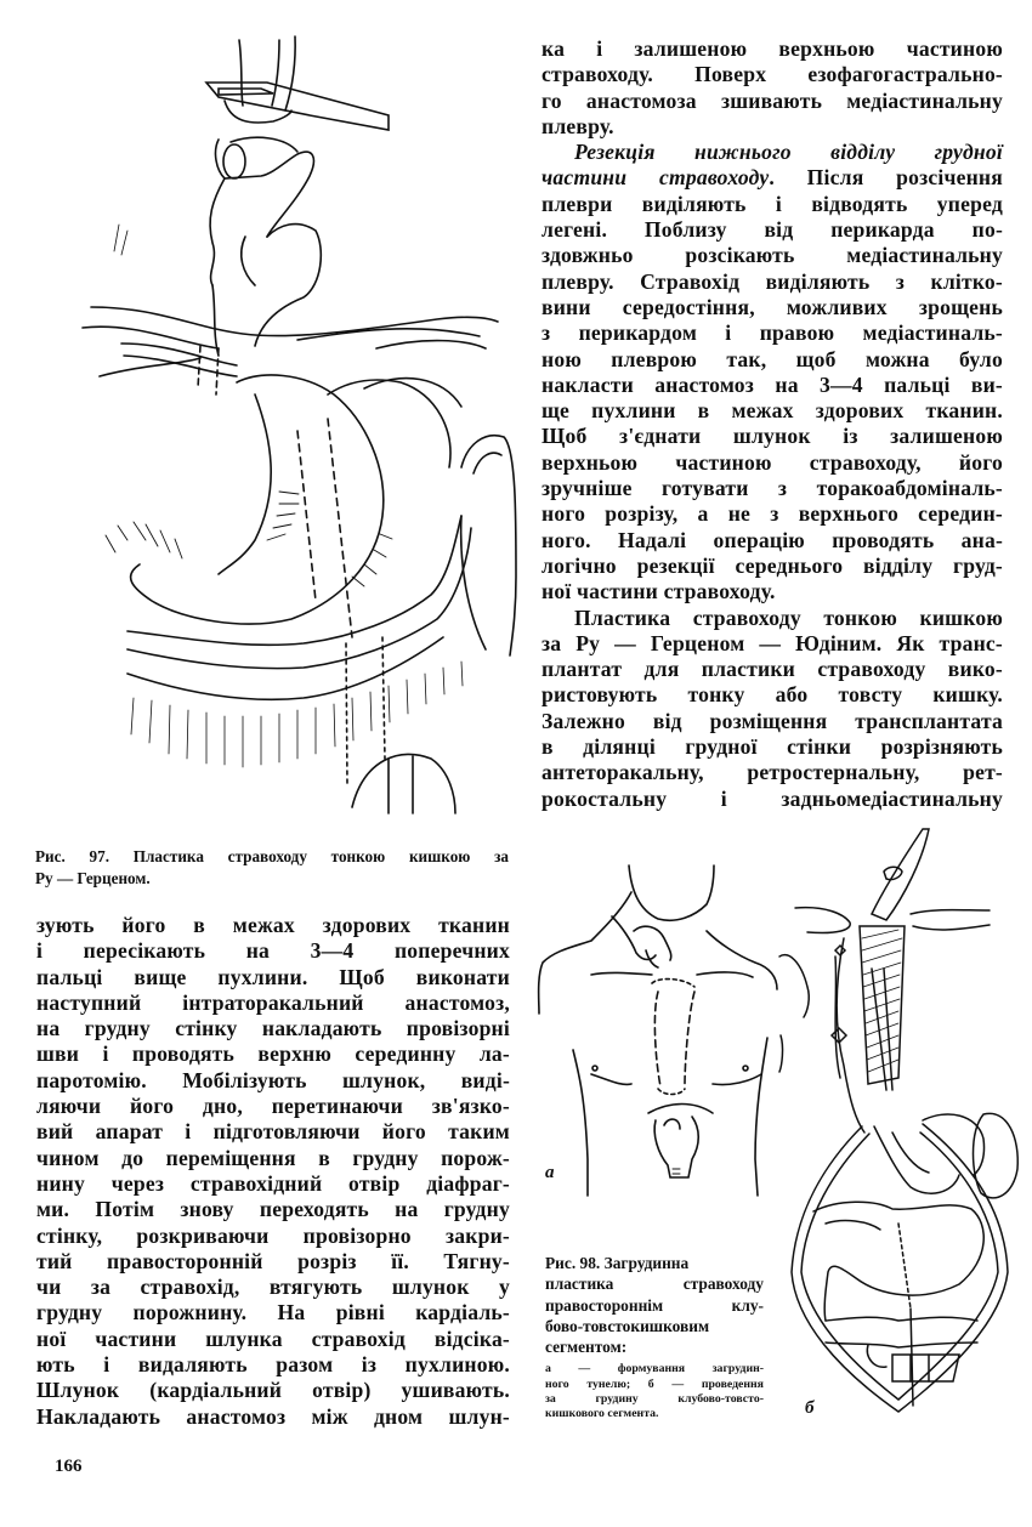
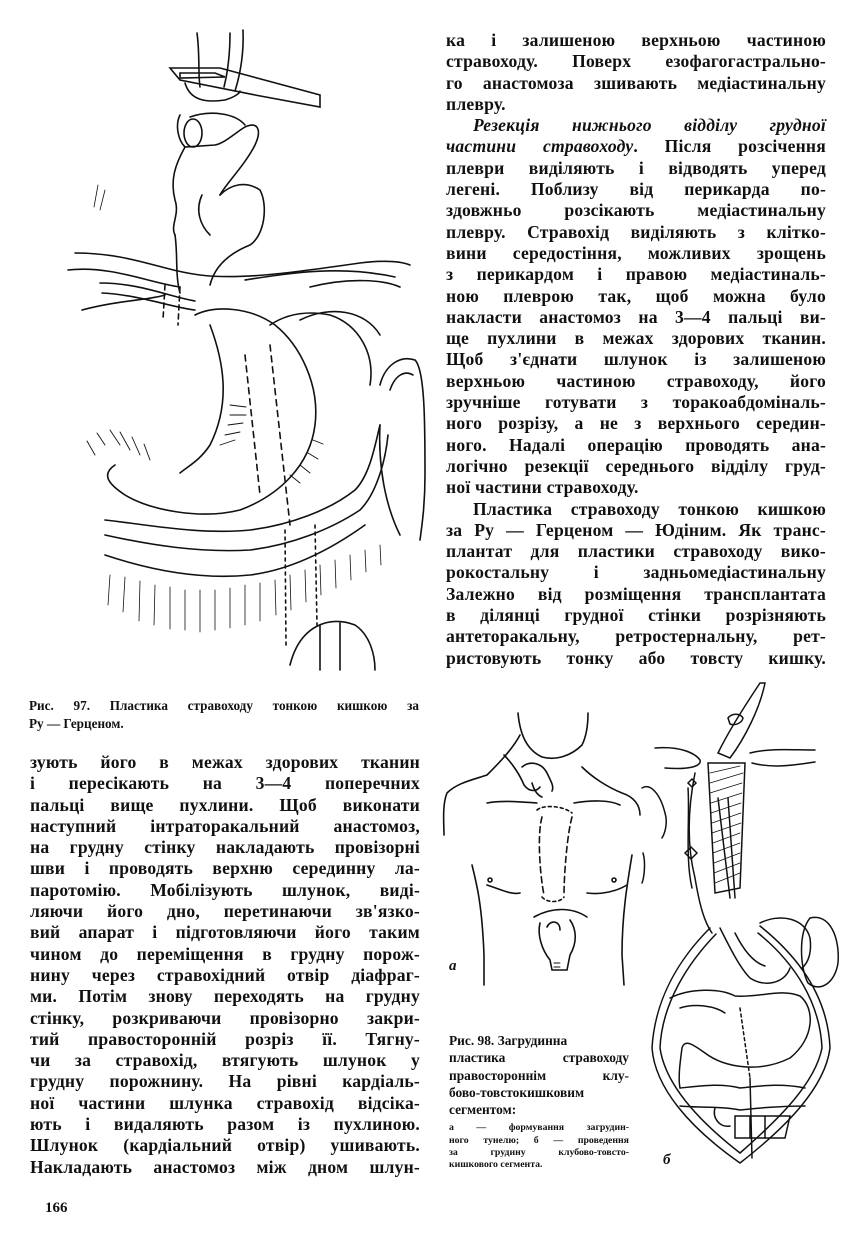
  Рис. 97. Пластика стравоходу тонкою кишкою за
  Ру — Герценом.
  ка і залишеною верхньою частиною
  стравоходу. Поверх езофагогастрально-
  го анастомоза зшивають медіастинальну
  плевру.
  Резекція нижнього відділу грудної
  частини стравоходу. Після розсічення
  плеври виділяють і відводять уперед
  легені. Поблизу від перикарда по-
  здовжньо розсікають медіастинальну
  плевру. Стравохід виділяють з клітко-
  вини середостіння, можливих зрощень
  з перикардом і правою медіастиналь-
  ною плеврою так, щоб можна було
  накласти анастомоз на 3—4 пальці ви-
  ще пухлини в межах здорових тканин.
  Щоб з'єднати шлунок із залишеною
  верхньою частиною стравоходу, його
  зручніше готувати з торакоабдоміналь-
  ного розрізу, а не з верхнього середин-
  ного. Надалі операцію проводять ана-
  логічно резекції середнього відділу груд-
  ної частини стравоходу.
  Пластика стравоходу тонкою кишкою
  за Ру — Герценом — Юдіним. Як транс-
  плантат для пластики стравоходу вико-
- ристовують тонку або товсту кишку.
+ рокостальну і задньомедіастинальну
  Залежно від розміщення трансплантата
  в ділянці грудної стінки розрізняють
  антеторакальну, ретростернальну, рет-
- рокостальну і задньомедіастинальну
+ ристовують тонку або товсту кишку.
  зують його в межах здорових тканин
  і пересікають на 3—4 поперечних
  пальці вище пухлини. Щоб виконати
  наступний інтраторакальний анастомоз,
  на грудну стінку накладають провізорні
  шви і проводять верхню серединну ла-
  паротомію. Мобілізують шлунок, виді-
  ляючи його дно, перетинаючи зв'язко-
  вий апарат і підготовляючи його таким
  чином до переміщення в грудну порож-
  нину через стравохідний отвір діафраг-
  ми. Потім знову переходять на грудну
  стінку, розкриваючи провізорно закри-
  тий правосторонній розріз її. Тягну-
  чи за стравохід, втягують шлунок у
  грудну порожнину. На рівні кардіаль-
  ної частини шлунка стравохід відсіка-
  ють і видаляють разом із пухлиною.
  Шлунок (кардіальний отвір) ушивають.
  Накладають анастомоз між дном шлун-
  а
  б
  Рис. 98. Загрудинна
  пластика стравоходу
  правостороннім клу-
  бово-товстокишковим
  сегментом:
  а — формування загрудин-
  ного тунелю; б — проведення
  за грудину клубово-товсто-
  кишкового сегмента.
  166
